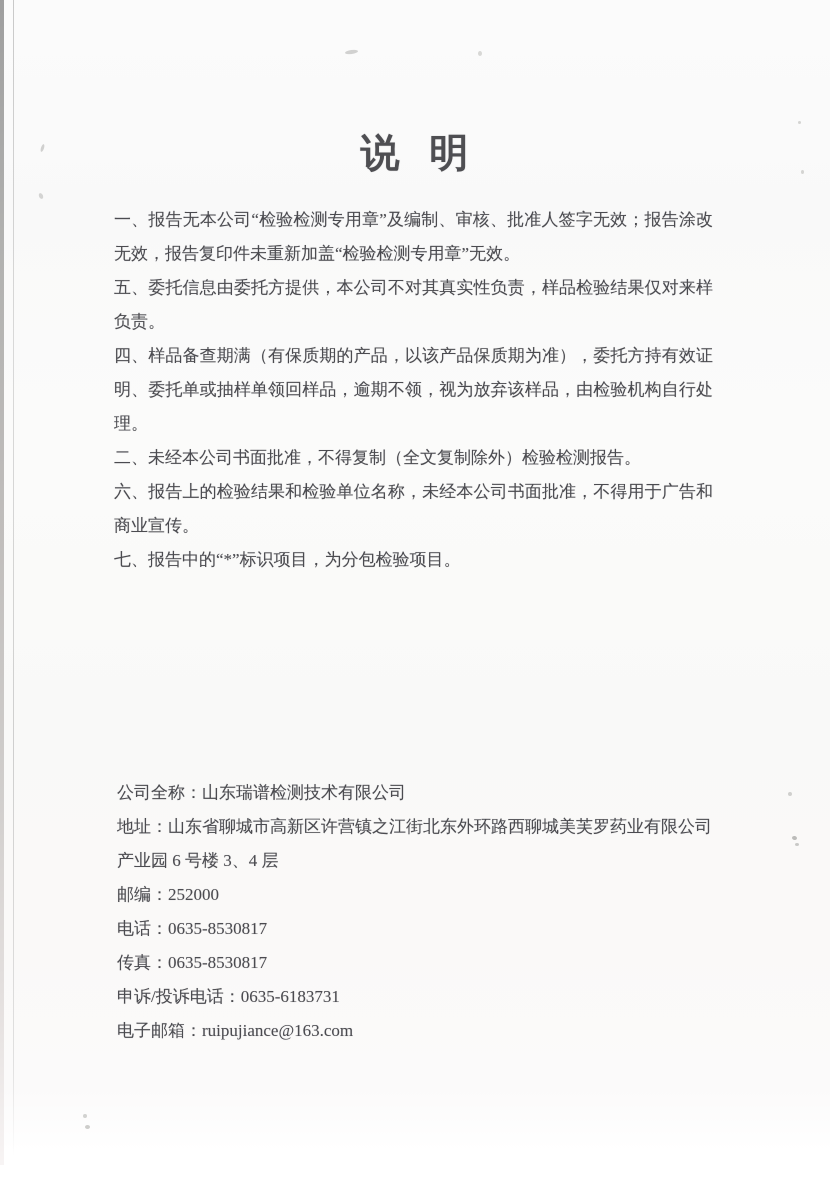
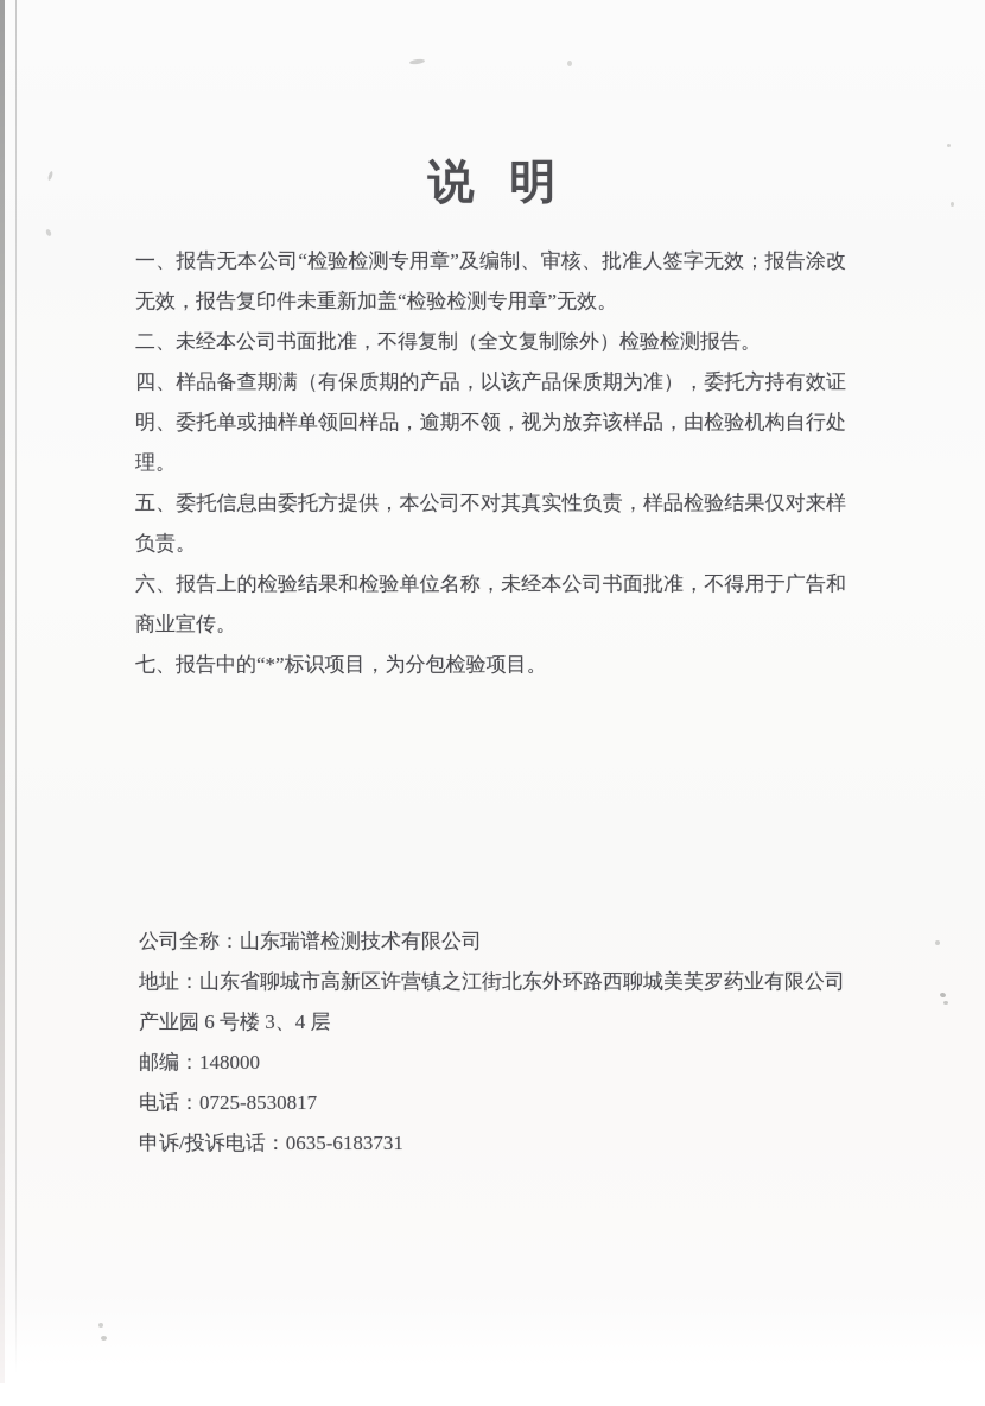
  说 明
  一、报告无本公司“检验检测专用章”及编制、审核、批准人签字无效；报告涂改无效，报告复印件未重新加盖“检验检测专用章”无效。
- 五、委托信息由委托方提供，本公司不对其真实性负责，样品检验结果仅对来样负责。
+ 二、未经本公司书面批准，不得复制（全文复制除外）检验检测报告。
  四、样品备查期满（有保质期的产品，以该产品保质期为准），委托方持有效证明、委托单或抽样单领回样品，逾期不领，视为放弃该样品，由检验机构自行处理。
- 二、未经本公司书面批准，不得复制（全文复制除外）检验检测报告。
+ 五、委托信息由委托方提供，本公司不对其真实性负责，样品检验结果仅对来样负责。
  六、报告上的检验结果和检验单位名称，未经本公司书面批准，不得用于广告和商业宣传。
  七、报告中的“*”标识项目，为分包检验项目。
  公司全称：山东瑞谱检测技术有限公司
  地址：山东省聊城市高新区许营镇之江街北东外环路西聊城美芙罗药业有限公司
  产业园 6 号楼 3、4 层
- 邮编：252000
+ 邮编：148000
- 电话：0635-8530817
+ 电话：0725-8530817
- 传真：0635-8530817
  申诉/投诉电话：0635-6183731
- 电子邮箱：ruipujiance@163.com
